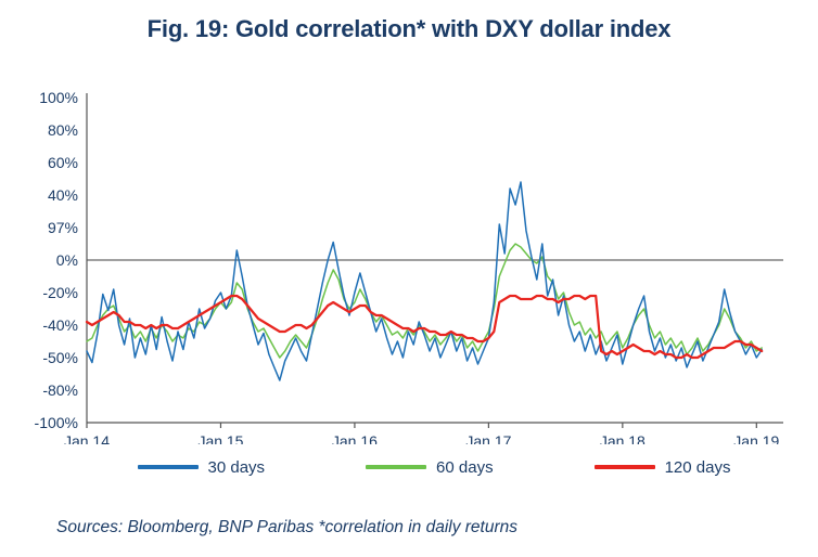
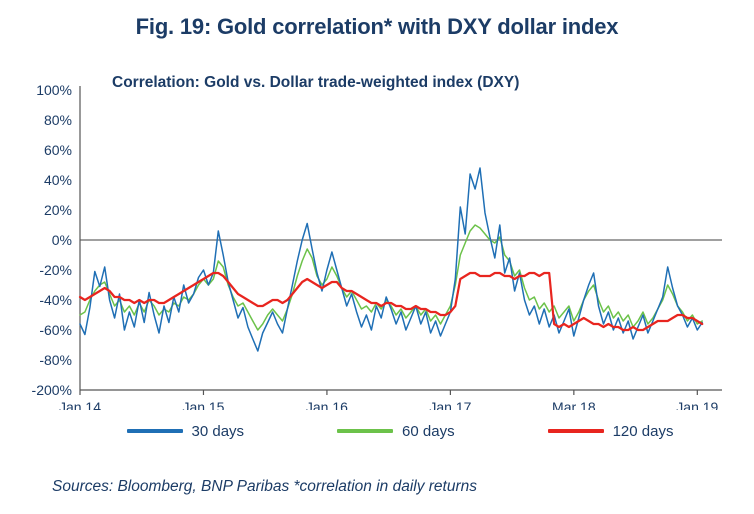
  Fig. 19: Gold correlation* with DXY dollar index
+ Correlation: Gold vs. Dollar trade-weighted index (DXY)
  100%
  80%
  60%
  40%
- 97%
+ 20%
  0%
  -20%
  -40%
- -50%
+ -60%
  -80%
- -100%
+ -200%
  Jan 14
  Jan 15
  Jan 16
  Jan 17
- Jan 18
+ Mar 18
  Jan 19
  30 days
  60 days
  120 days
  Sources: Bloomberg, BNP Paribas *correlation in daily returns
